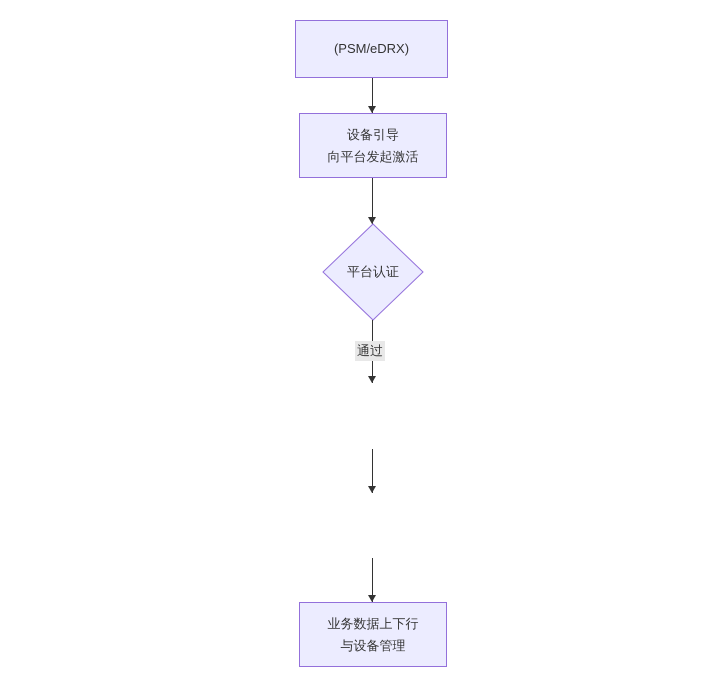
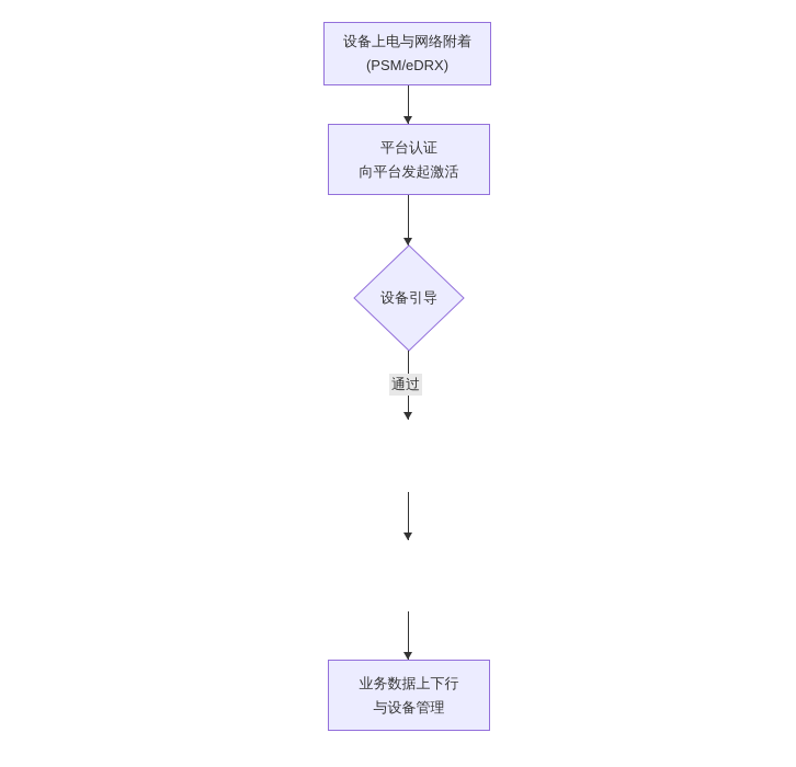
+ 设备上电与网络附着
  (PSM/eDRX)
- 设备引导
+ 平台认证
  向平台发起激活
- 平台认证
+ 设备引导
  通过
  业务数据上下行
  与设备管理
